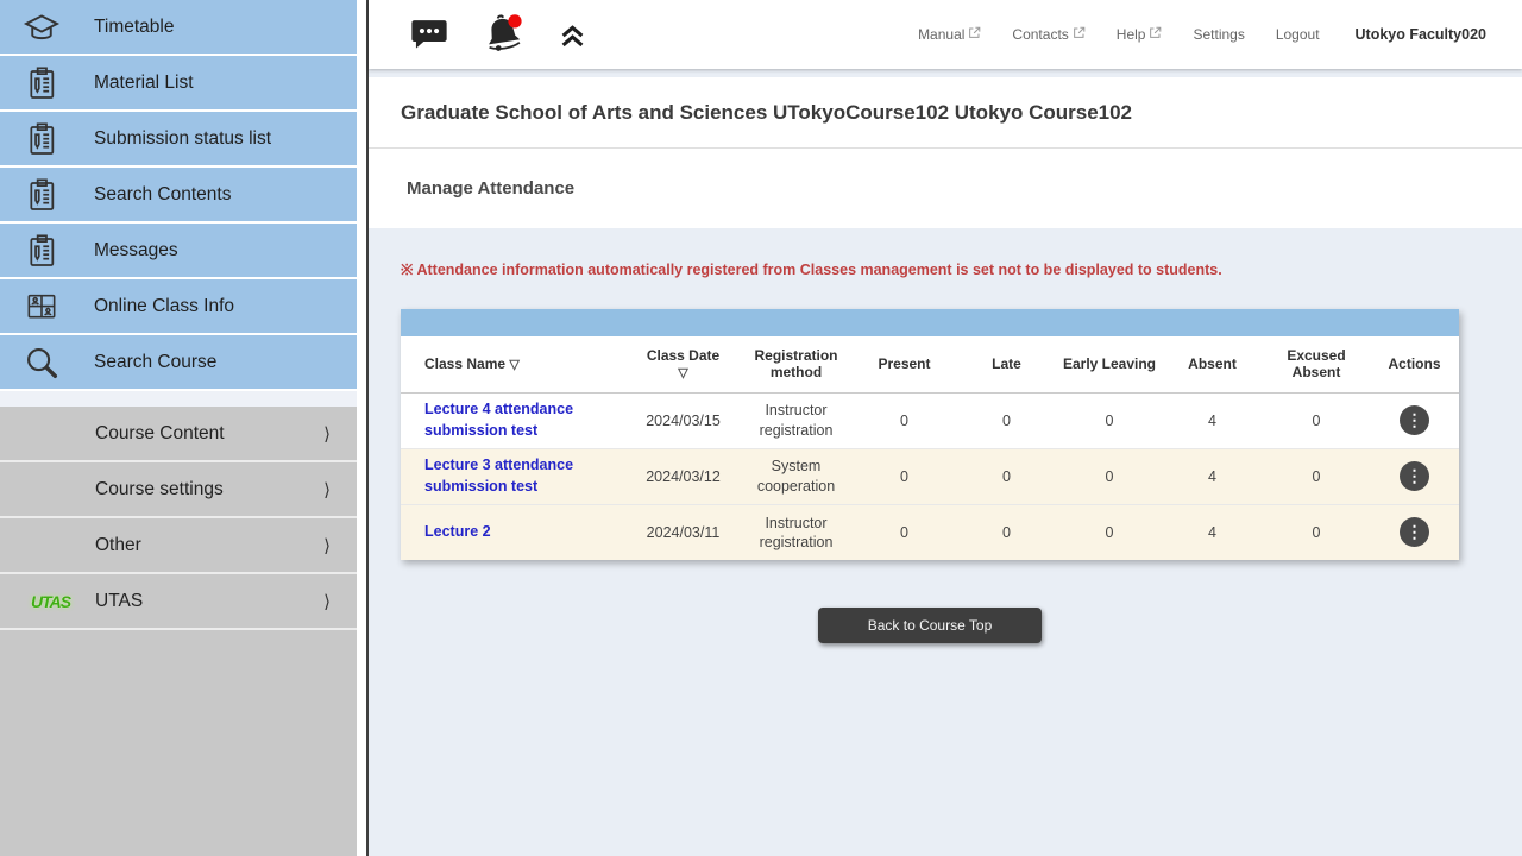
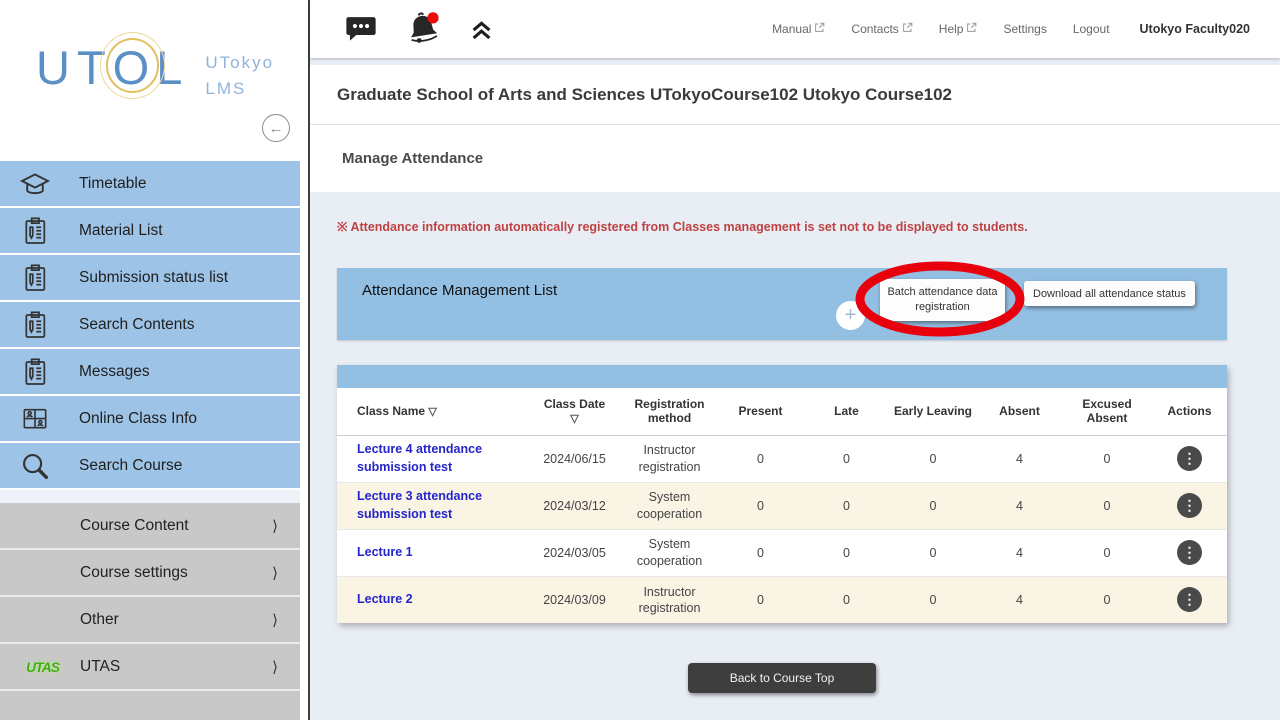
+ UTOL
+ UTokyo
+ LMS
+ ←
  Timetable
  Material List
  Submission status list
  Search Contents
  Messages
  Online Class Info
  Search Course
  Course Content
  ⟩
  Course settings
  ⟩
  Other
  ⟩
  UTAS
  UTAS
  ⟩
  Manual
  Contacts
  Help
  Settings
  Logout
  Utokyo Faculty020
  Graduate School of Arts and Sciences UTokyoCourse102 Utokyo Course102
  Manage Attendance
  ※ Attendance information automatically registered from Classes management is set not to be displayed to students.
+ Attendance Management List
+ +
+ Batch attendance data registration
+ Download all attendance status
  Class Name ▽	Class Date▽	Registration method	Present	Late	Early Leaving	Absent	Excused Absent	Actions
- Lecture 4 attendance submission test	2024/03/15	Instructor registration	0	0	0	4	0	⋮
+ Lecture 4 attendance submission test	2024/06/15	Instructor registration	0	0	0	4	0	⋮
  Lecture 3 attendance submission test	2024/03/12	System cooperation	0	0	0	4	0	⋮
+ Lecture 1	2024/03/05	System cooperation	0	0	0	4	0	⋮
- Lecture 2	2024/03/11	Instructor registration	0	0	0	4	0	⋮
+ Lecture 2	2024/03/09	Instructor registration	0	0	0	4	0	⋮
  Back to Course Top
